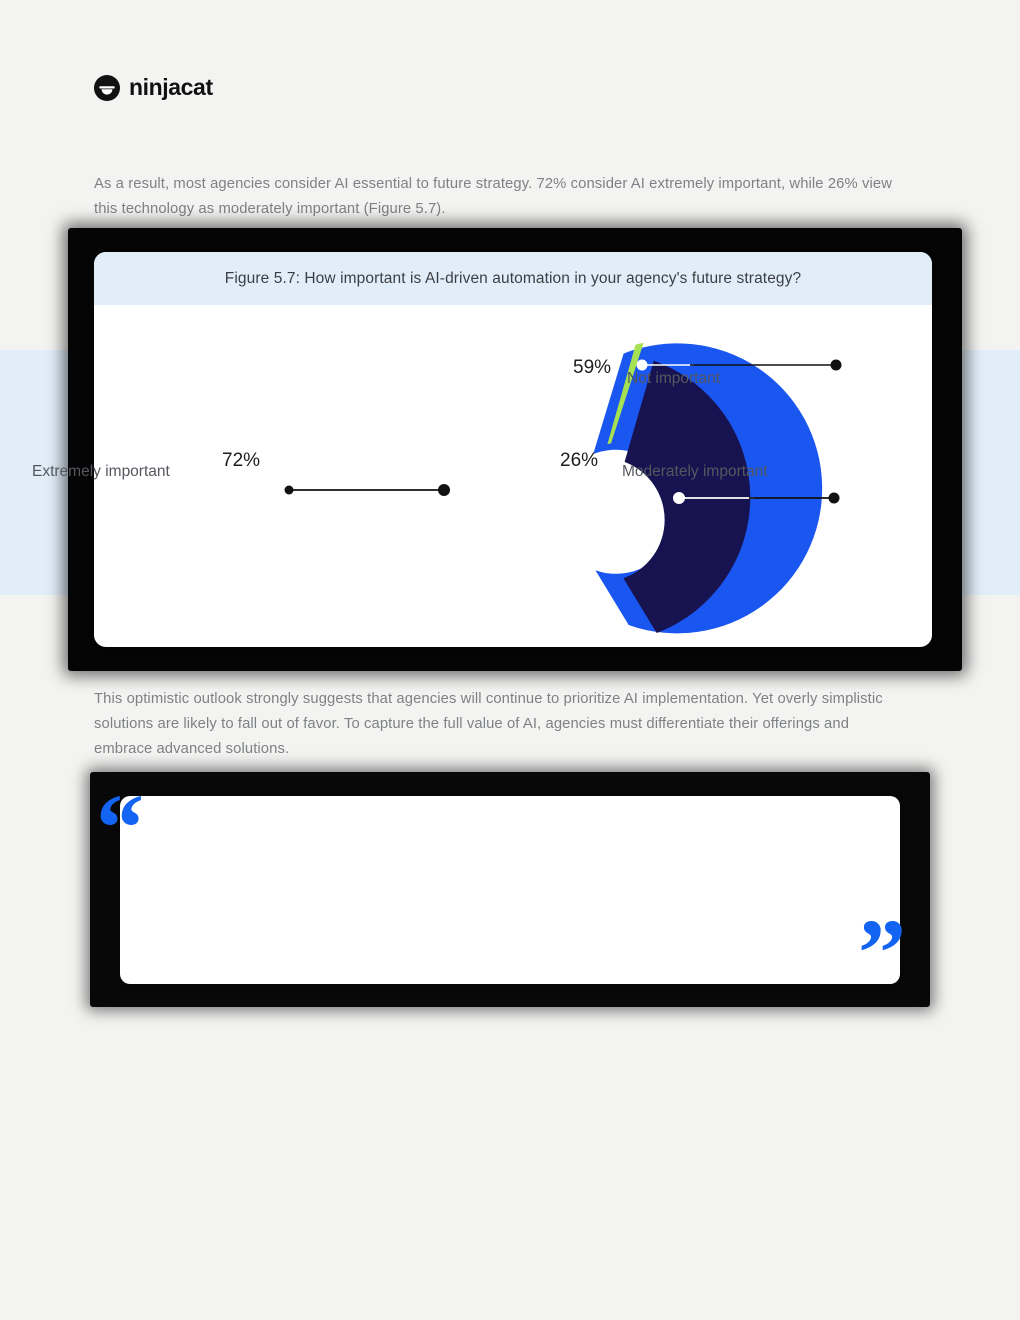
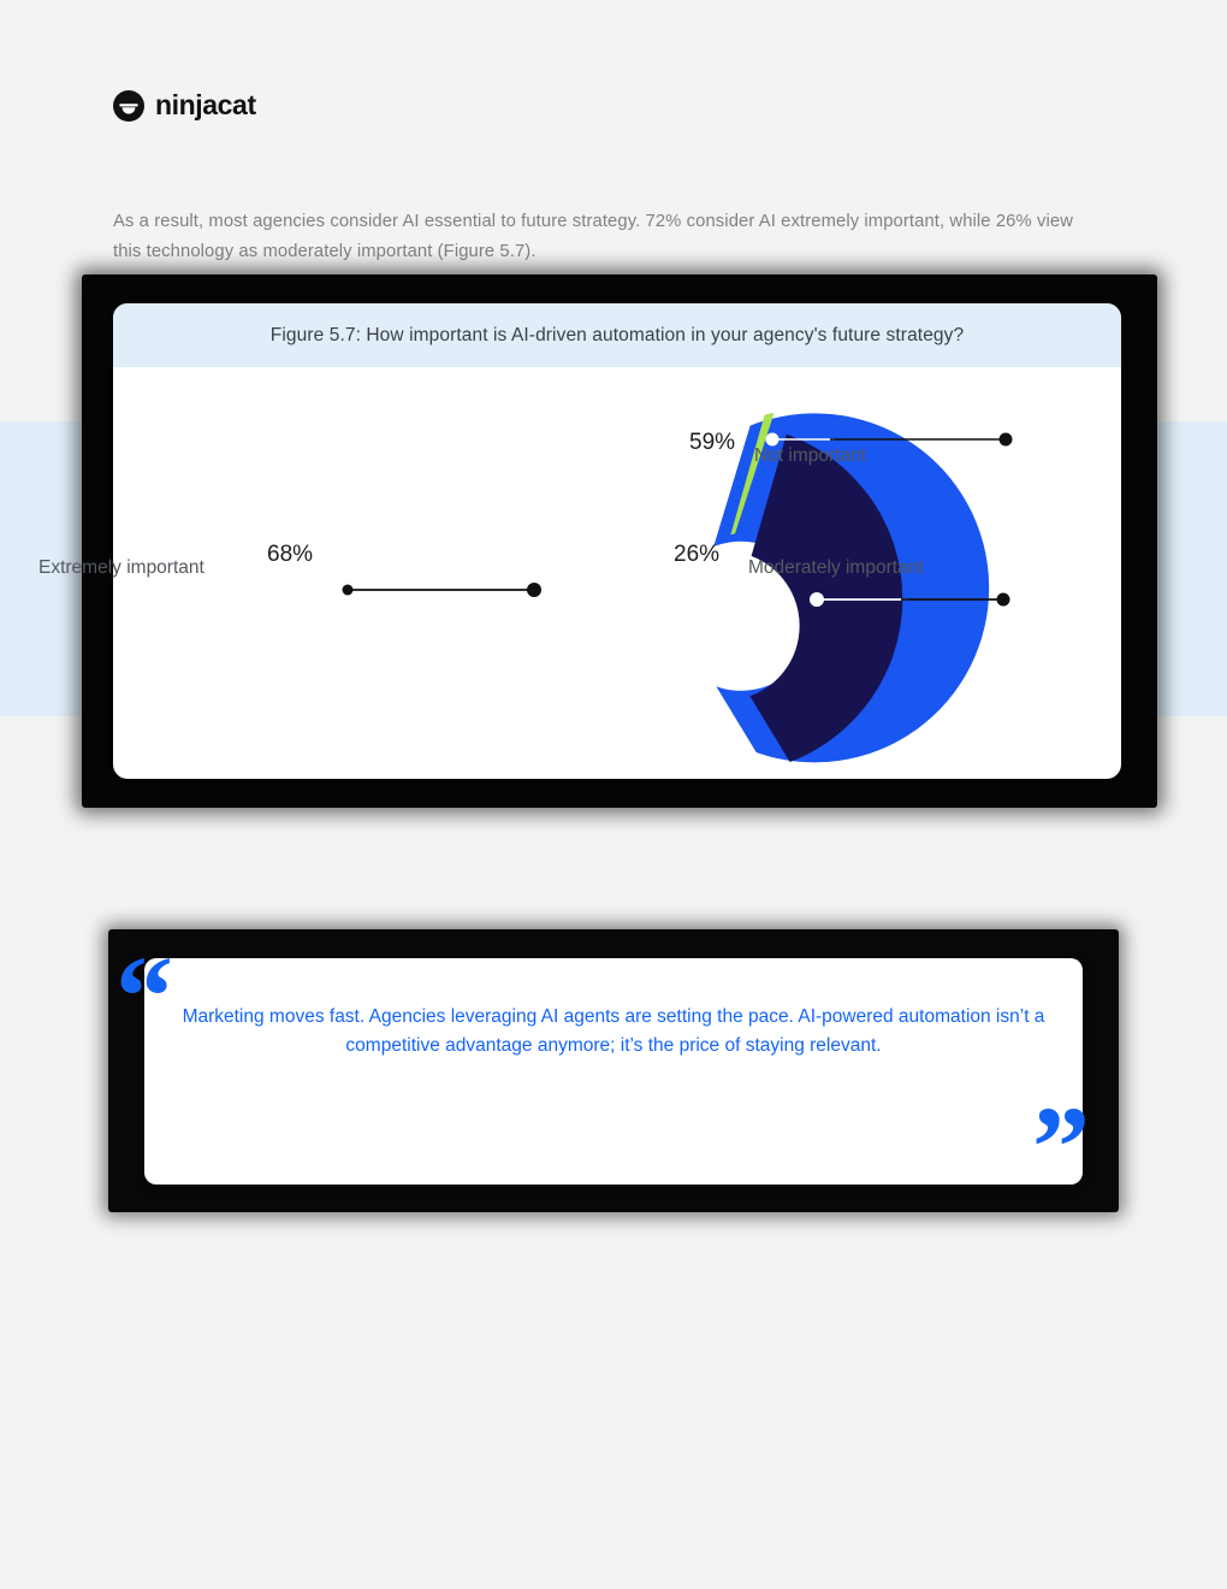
  ninjacat
  As a result, most agencies consider AI essential to future strategy. 72% consider AI extremely important, while 26% view this technology as moderately important (Figure 5.7).
  Figure 5.7: How important is AI-driven automation in your agency's future strategy?
  Extremely important
- 72%
+ 68%
  Moderately important
  26%
  Not important
  59%
- This optimistic outlook strongly suggests that agencies will continue to prioritize AI implementation. Yet overly simplistic solutions are likely to fall out of favor. To capture the full value of AI, agencies must differentiate their offerings and embrace advanced solutions.
  “
  ”
+ Marketing moves fast. Agencies leveraging AI agents are setting the pace. AI-powered automation isn’t a competitive advantage anymore; it’s the price of staying relevant.
